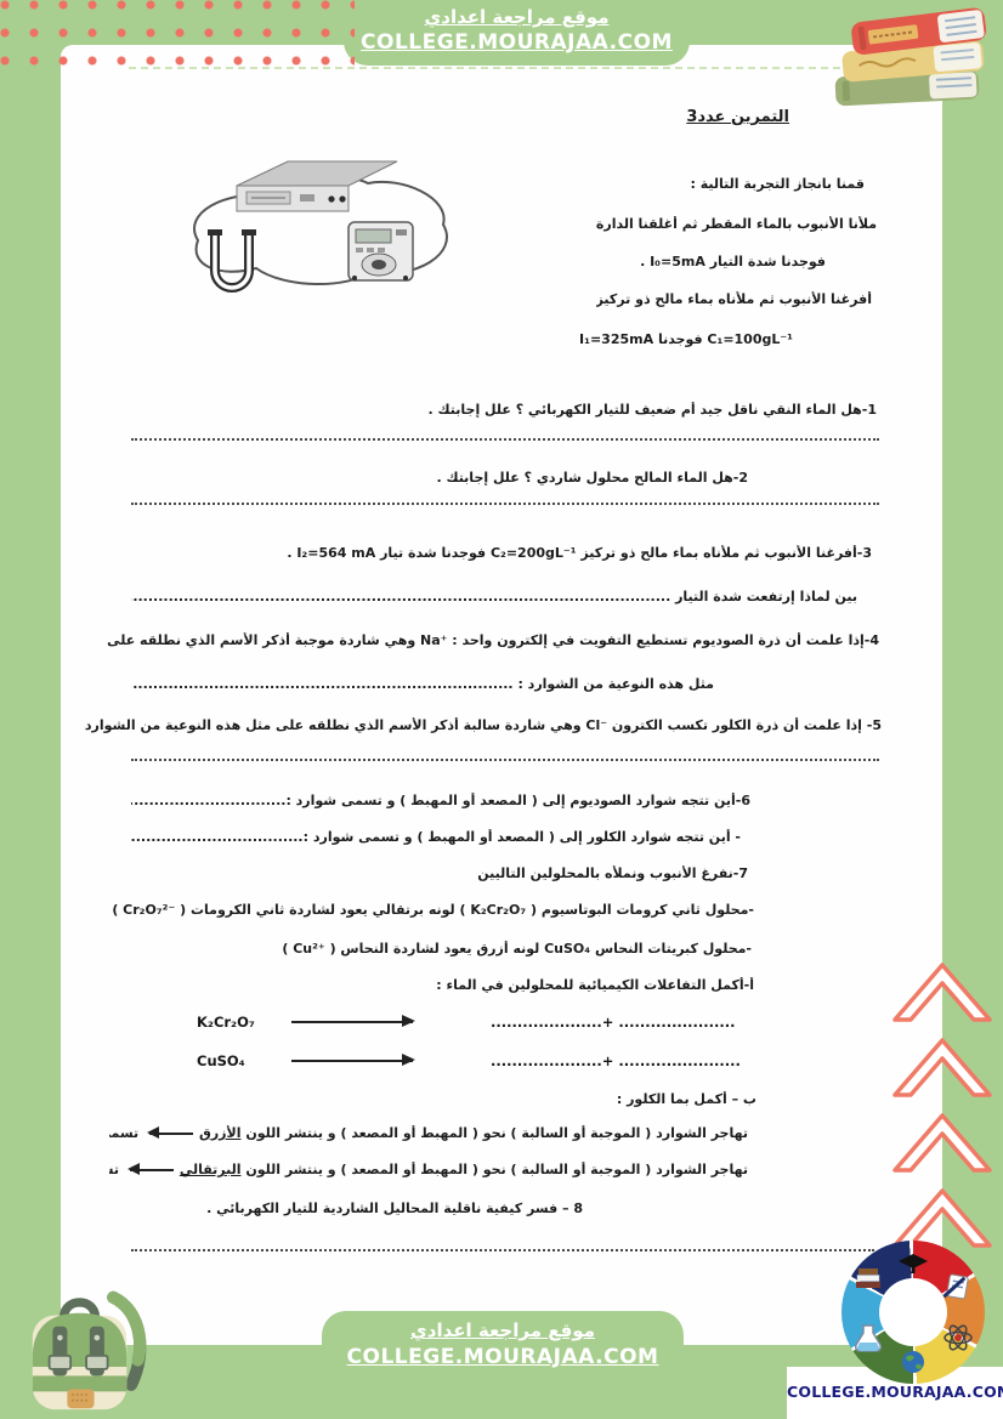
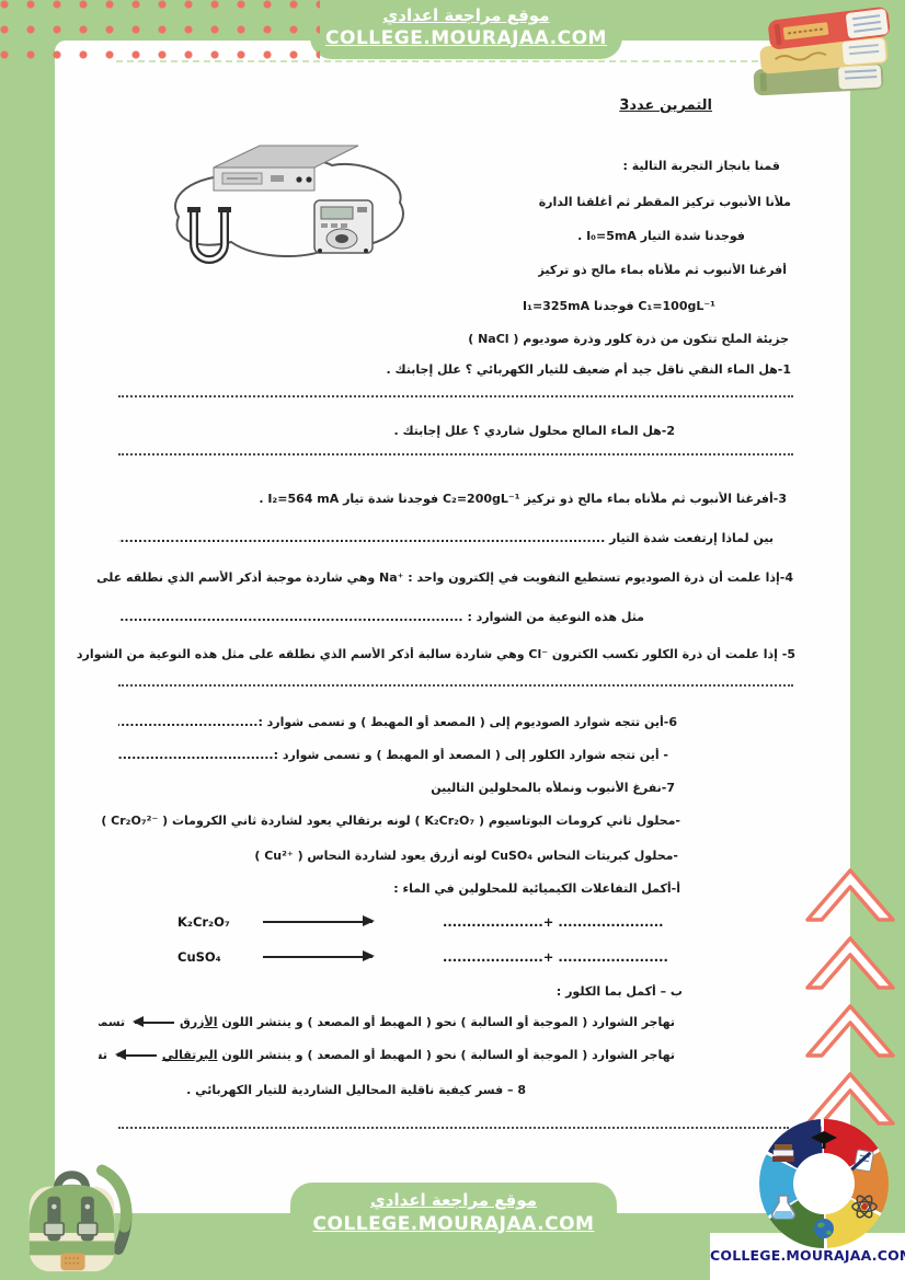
  موقع مراجعة اعدادي
  COLLEGE.MOURAJAA.COM
  التمرين عدد3
  قمنا بانجاز التجربة التالية :
- ملأنا الأنبوب بالماء المقطر ثم أغلقنا الدارة
+ ملأنا الأنبوب تركيز المقطر ثم أغلقنا الدارة
  فوجدنا شدة التيار I₀=5mA .
  أفرغنا الأنبوب ثم ملأناه بماء مالح ذو تركيز
  C₁=100gL⁻¹‎ فوجدنا I₁=325mA
+ جزيئة الملح تتكون من ذرة كلور وذرة صوديوم ( NaCl )
  1-هل الماء النقي ناقل جيد أم ضعيف للتيار الكهربائي ؟ علل إجابتك .
  2-هل الماء المالح محلول شاردي ؟ علل إجابتك .
  3-أفرغنا الأنبوب ثم ملأناه بماء مالح ذو تركيز C₂=200gL⁻¹‎ فوجدنا شدة تيار I₂=564 mA .
  بين لماذا إرتفعت شدة التيار ...........................................................................................................
  4-إذا علمت أن ذرة الصوديوم تستطيع التفويت في إلكترون واحد : Na⁺‎ وهي شاردة موجبة أذكر الأسم الذي نطلقه على
  مثل هذه النوعية من الشوارد : ...........................................................................
  5- إذا علمت أن ذرة الكلور تكسب الكترون Cl⁻‎ وهي شاردة سالبة أذكر الأسم الذي نطلقه على مثل هذه النوعية من الشوارد
  6-أين تتجه شوارد الصوديوم إلى ( المصعد أو المهبط ) و تسمى شوارد :...............................
  - أين تتجه شوارد الكلور إلى ( المصعد أو المهبط ) و تسمى شوارد :..................................
  7-نفرغ الأنبوب ونملأه بالمحلولين التاليين
  -محلول ثاني كرومات البوتاسيوم ( K₂Cr₂O₇ ) لونه برتقالي يعود لشاردة ثاني الكرومات ( Cr₂O₇²⁻‎ )
  -محلول كبريتات النحاس CuSO₄ لونه أزرق يعود لشاردة النحاس ( Cu²⁺‎ )
  أ-أكمل التفاعلات الكيميائية للمحلولين في الماء :
  K₂Cr₂O₇
  .....................+ ......................
  CuSO₄
  .....................+ .......................
  ب – أكمل بما الكلور :
  8 – فسر كيفية ناقلية المحاليل الشاردية للتيار الكهربائي .
  موقع مراجعة اعدادي
  COLLEGE.MOURAJAA.COM
  COLLEGE.MOURAJAA.CO
